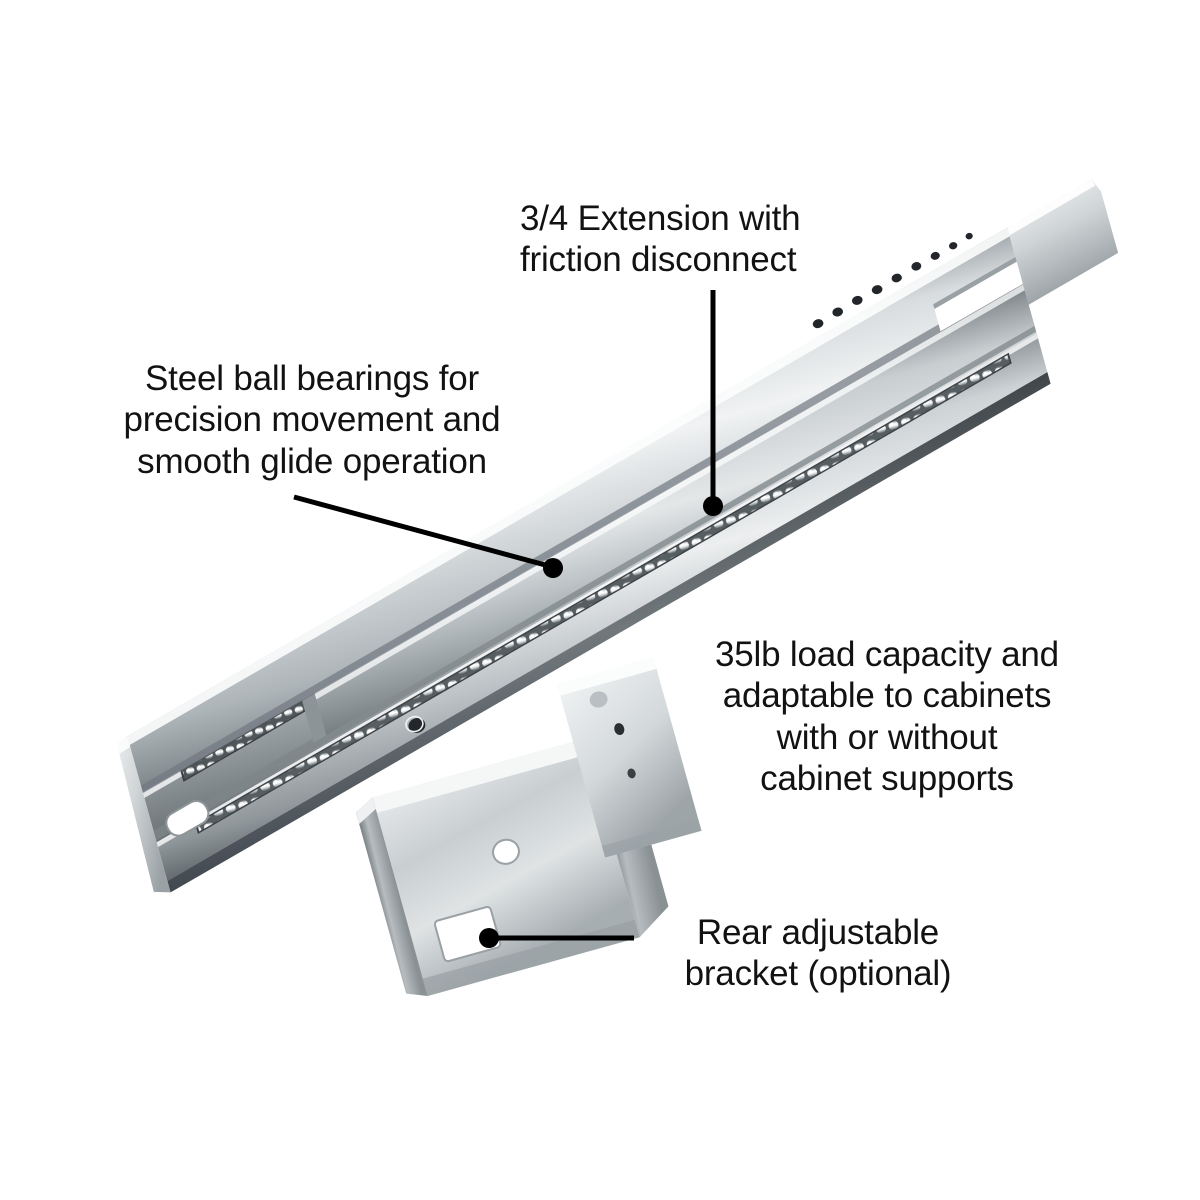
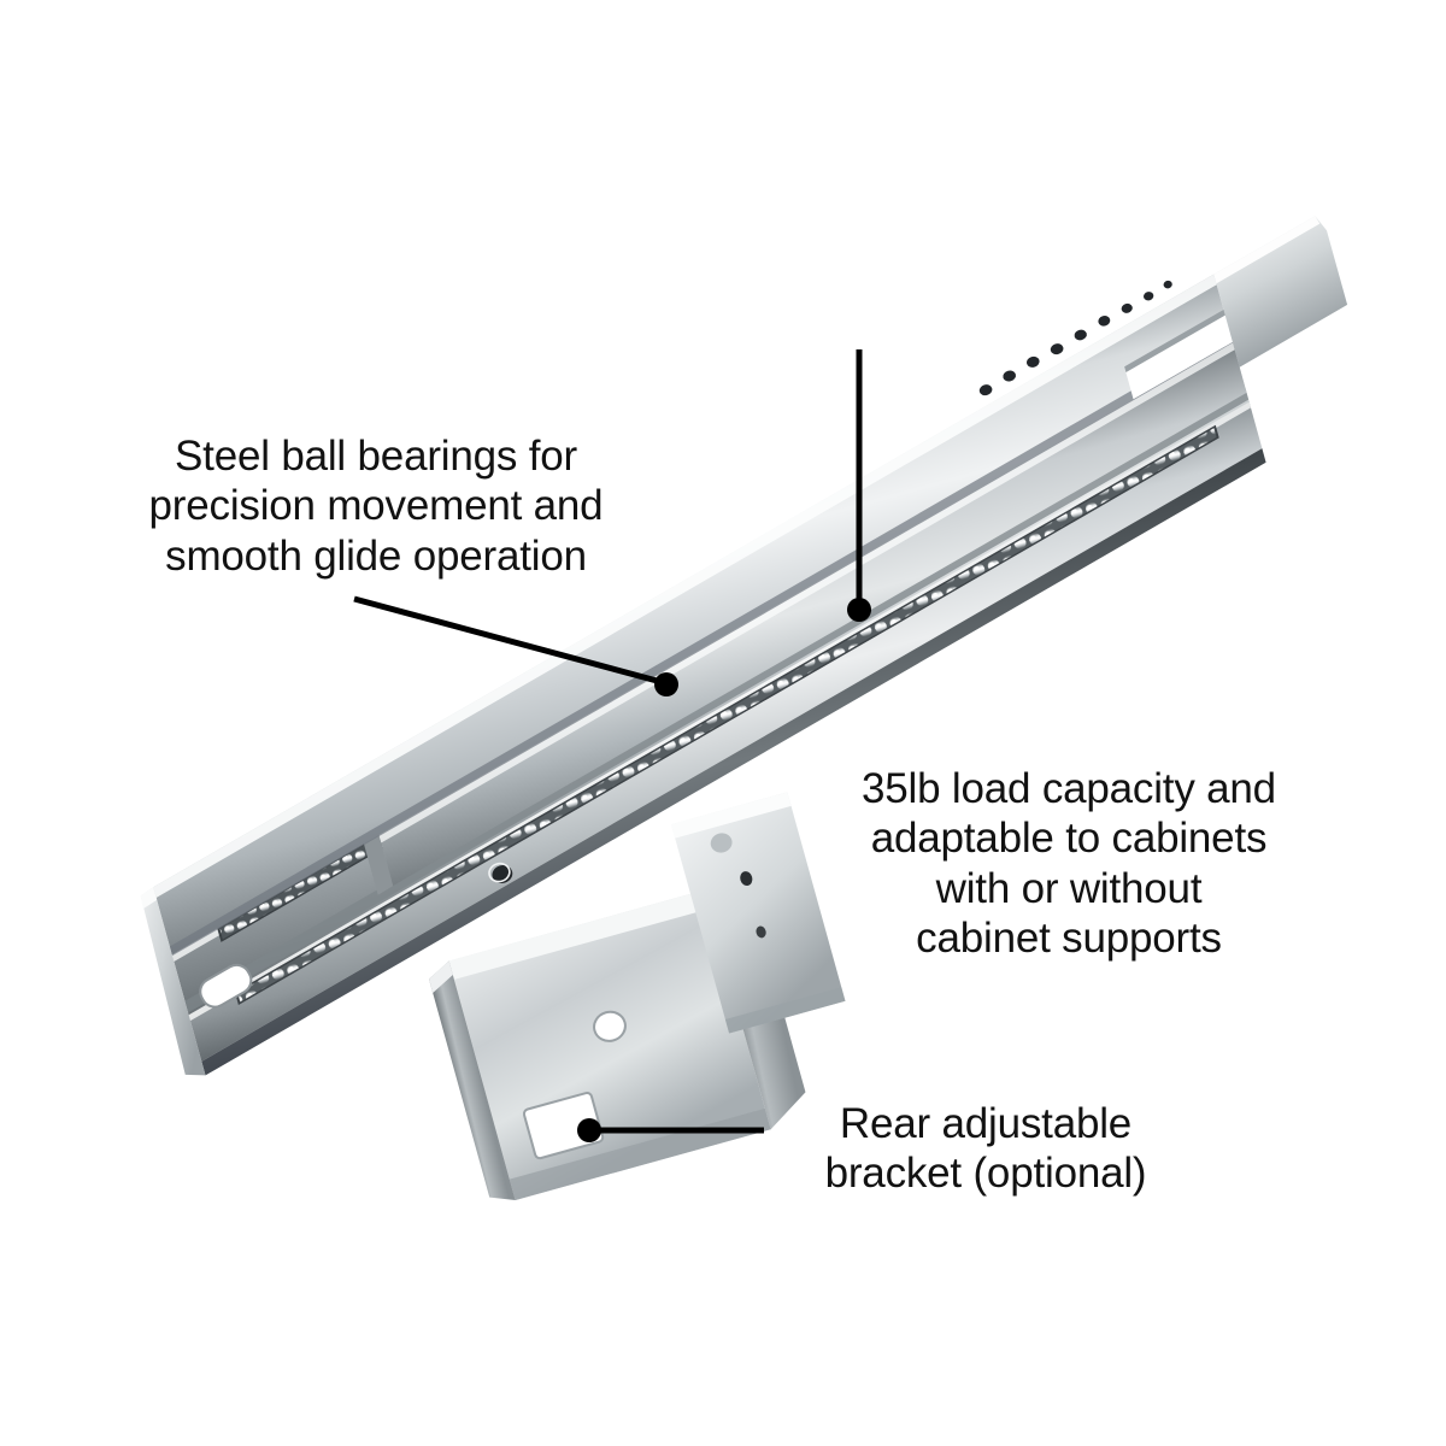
- 3/4 Extension with
- friction disconnect
  Steel ball bearings for
  precision movement and
  smooth glide operation
  35lb load capacity and
  adaptable to cabinets
  with or without
  cabinet supports
  Rear adjustable
  bracket (optional)
